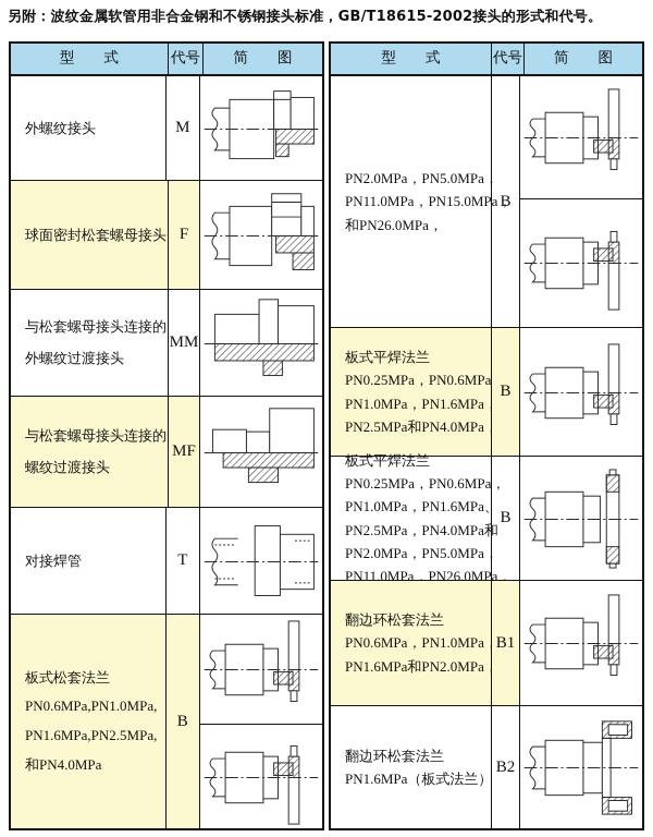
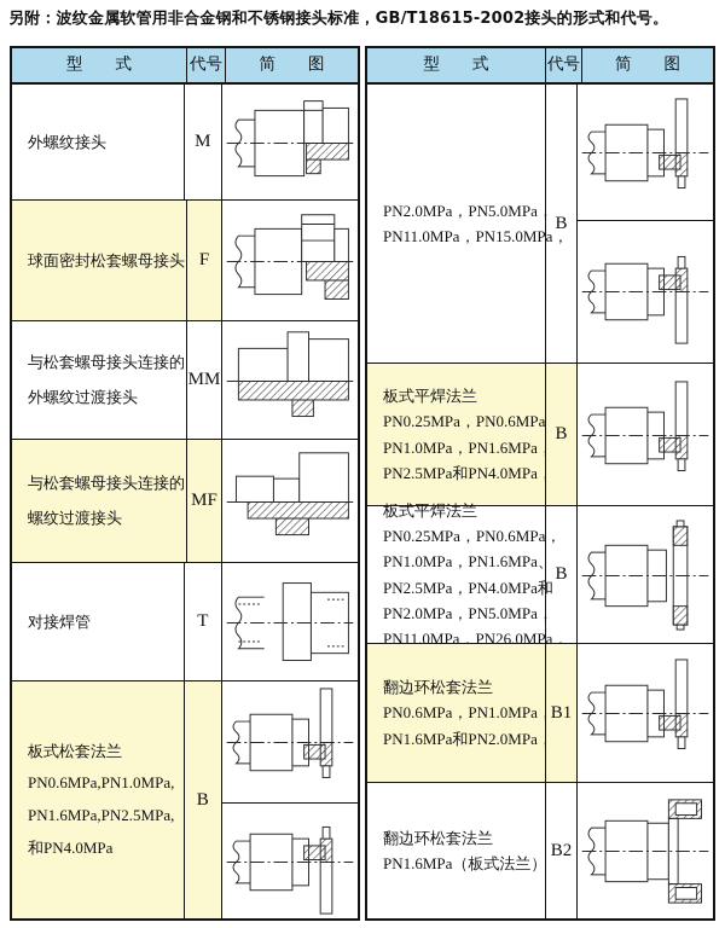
  另附：波纹金属软管用非合金钢和不锈钢接头标准，GB/T18615-2002接头的形式和代号。
  型 式
  代号
  简 图
  外螺纹接头
  M
  球面密封松套螺母接头
  F
  与松套螺母接头连接的
  外螺纹过渡接头
  MM
  与松套螺母接头连接的
  螺纹过渡接头
  MF
  对接焊管
  T
  板式松套法兰
  PN0.6MPa,PN1.0MPa,
  PN1.6MPa,PN2.5MPa,
  和PN4.0MPa
  B
  型 式
  代号
  简 图
  PN2.0MPa，PN5.0MPa
  PN11.0MPa，PN15.0MP
- 和PN26.0MPa，
  B
  板式平焊法兰
  PN0.25MPa，PN0.6MPa
  PN1.0MPa，PN1.6MPa
  PN2.5MPa和PN4.0MPa
  B
  板式平焊法兰
  PN0.25MPa，PN0.6MPa
  PN1.0MPa，PN1.6MPa
  PN2.5MPa，PN4.0MPa
  PN2.0MPa，PN5.0MPa
  PN11.0MPa，PN26.0MP
  B
  翻边环松套法兰
  PN0.6MPa，PN1.0MPa
  PN1.6MPa和PN2.0MPa
  B1
  翻边环松套法兰
  PN1.6MPa（板式法兰）
  B2
